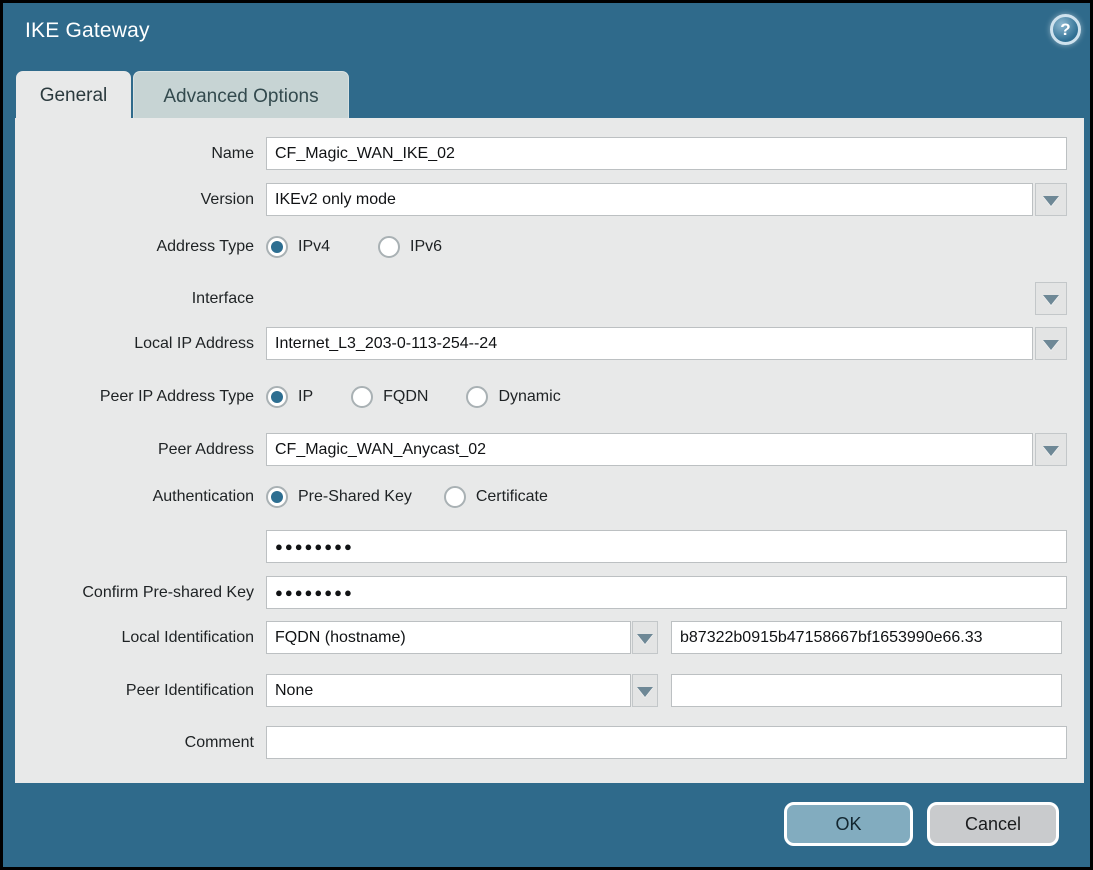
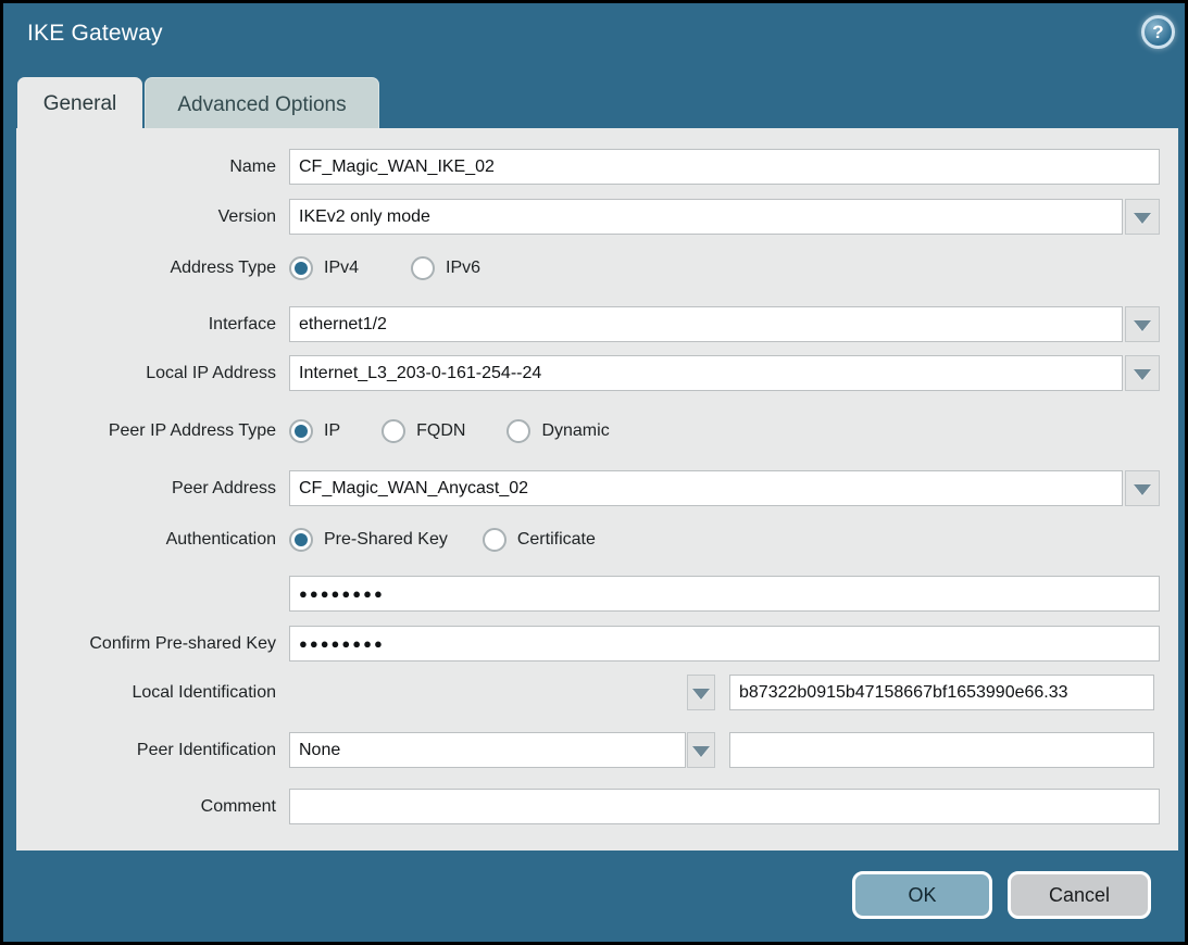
  IKE Gateway
  ?
  General
  Advanced Options
  Name
  CF_Magic_WAN_IKE_02
  Version
  IKEv2 only mode
  Address Type
  IPv4
  IPv6
  Interface
+ ethernet1/2
  Local IP Address
- Internet_L3_203-0-113-254--24
+ Internet_L3_203-0-161-254--24
  Peer IP Address Type
  IP
  FQDN
  Dynamic
  Peer Address
  CF_Magic_WAN_Anycast_02
  Authentication
  Pre-Shared Key
  Certificate
  ●●●●●●●●
  Confirm Pre-shared Key
  ●●●●●●●●
  Local Identification
- FQDN (hostname)
  b87322b0915b47158667bf1653990e66.33
  Peer Identification
  None
  Comment
  OK
  Cancel
